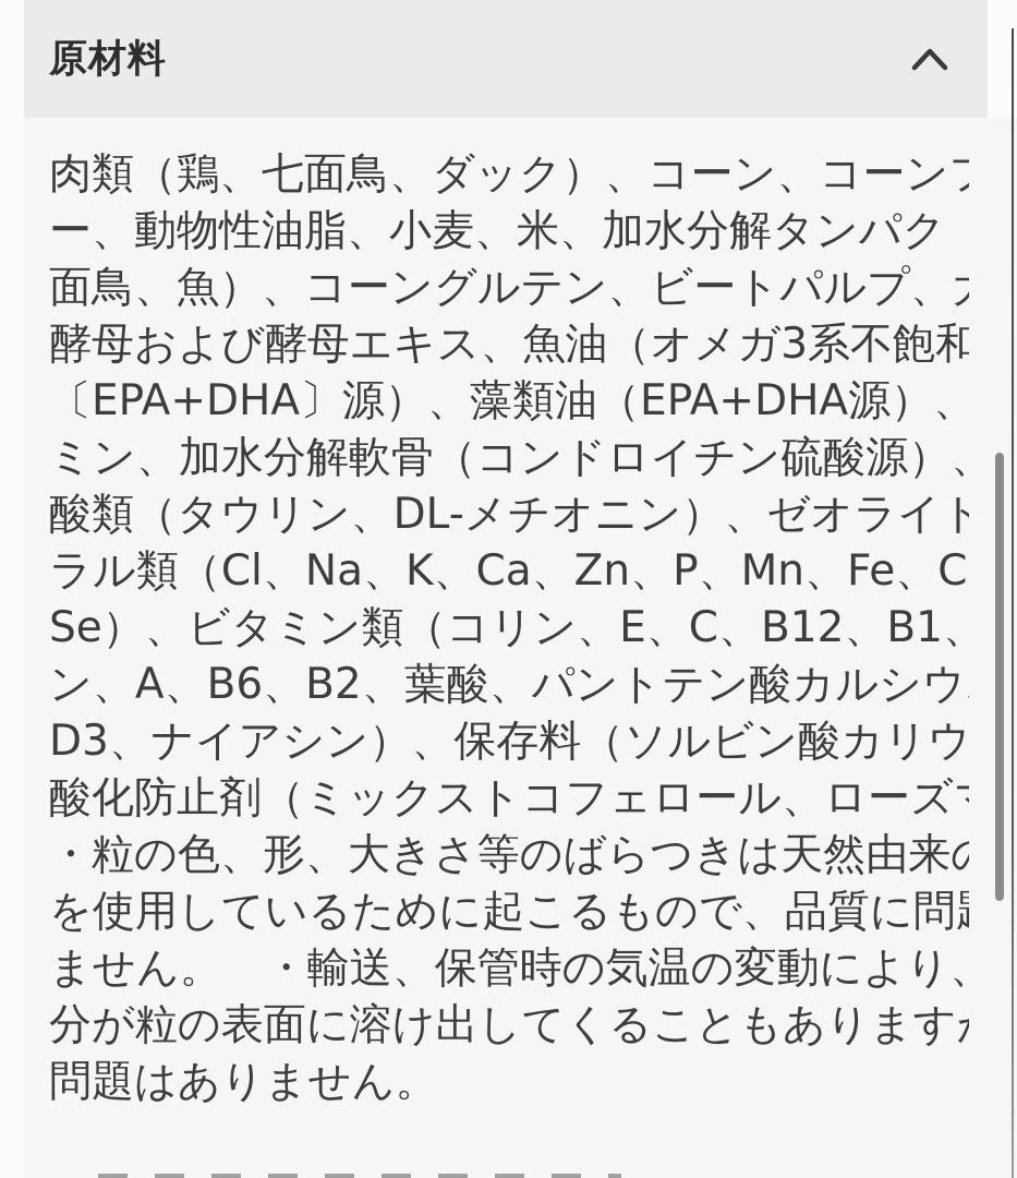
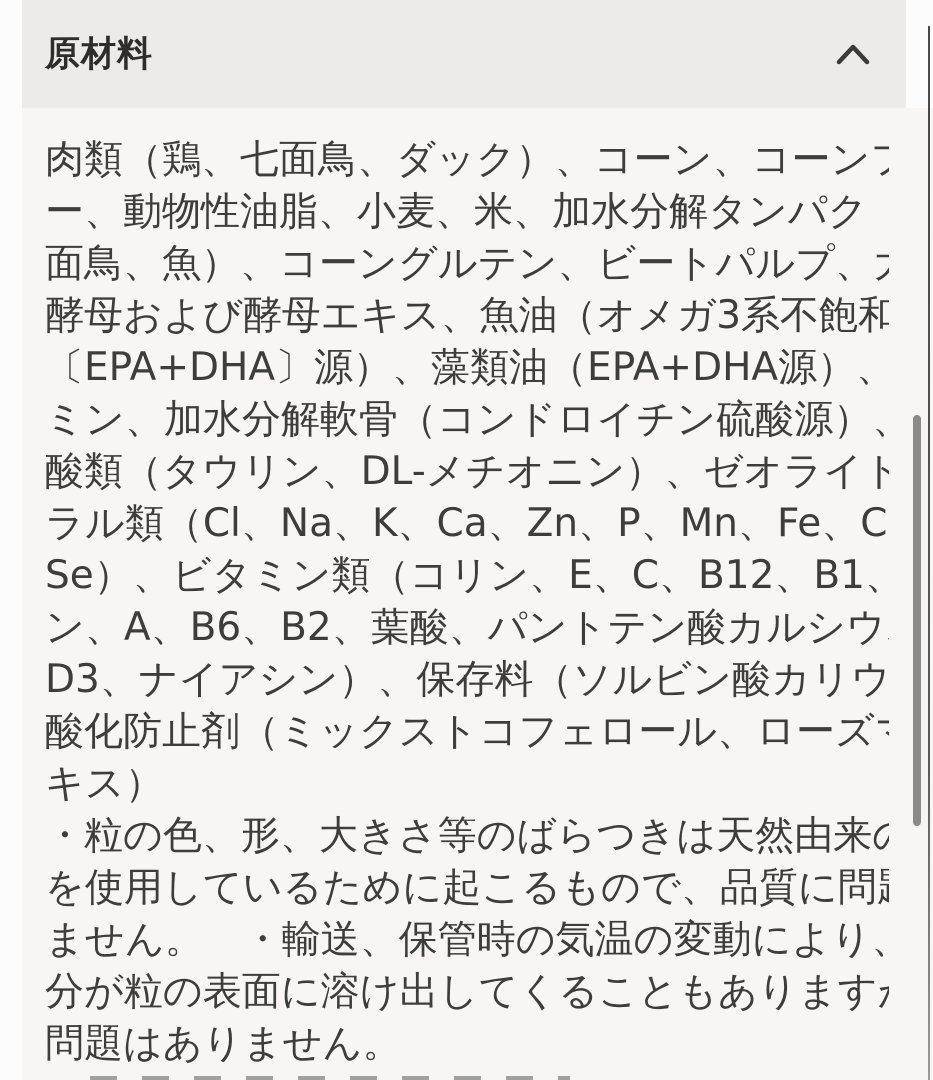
  原材料
  肉類（鶏、七面鳥、ダック）、コーン、コーン
  ー、動物性油脂、小麦、米、加水分解タンパク（
  面鳥、魚）、コーングルテン、ビートパルプ、
  酵母および酵母エキス、魚油（オメガ3系不飽和
  〔EPA+DHA〕源）、藻類油（EPA+DHA源）、
  ミン、加水分解軟骨（コンドロイチン硫酸源）
  酸類（タウリン、DL-メチオニン）、ゼオライト
  ラル類（Cl、Na、K、Ca、Zn、P、Mn、Fe、C
  Se）、ビタミン類（コリン、E、C、B12、B1、
  ン、A、B6、B2、葉酸、パントテン酸カルシウ
  D3、ナイアシン）、保存料（ソルビン酸カリウ
  酸化防止剤（ミックストコフェロール、ローズ
+ キス）
  ・粒の色、形、大きさ等のばらつきは天然由来
  を使用しているために起こるもので、品質に問
  ません。 ・輸送、保管時の気温の変動により
  分が粒の表面に溶け出してくることもあります
  問題はありません。
